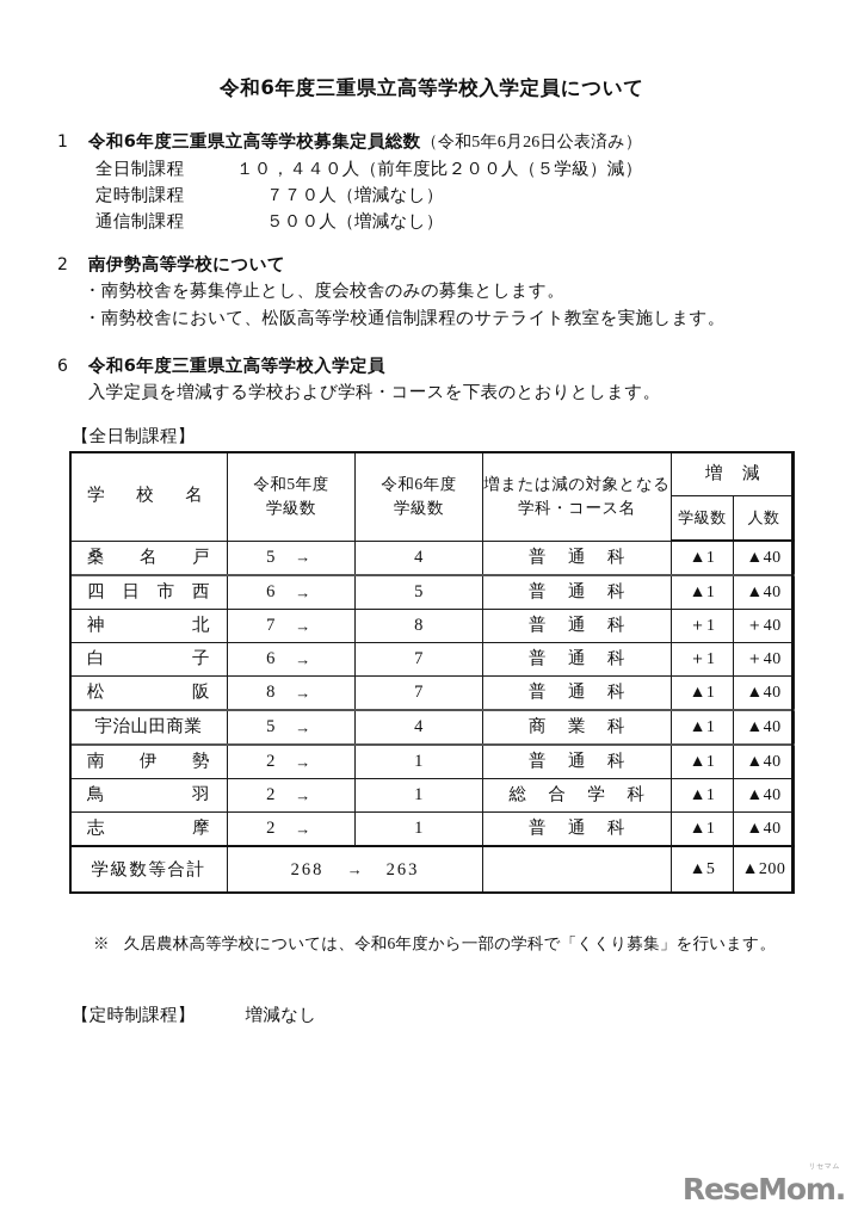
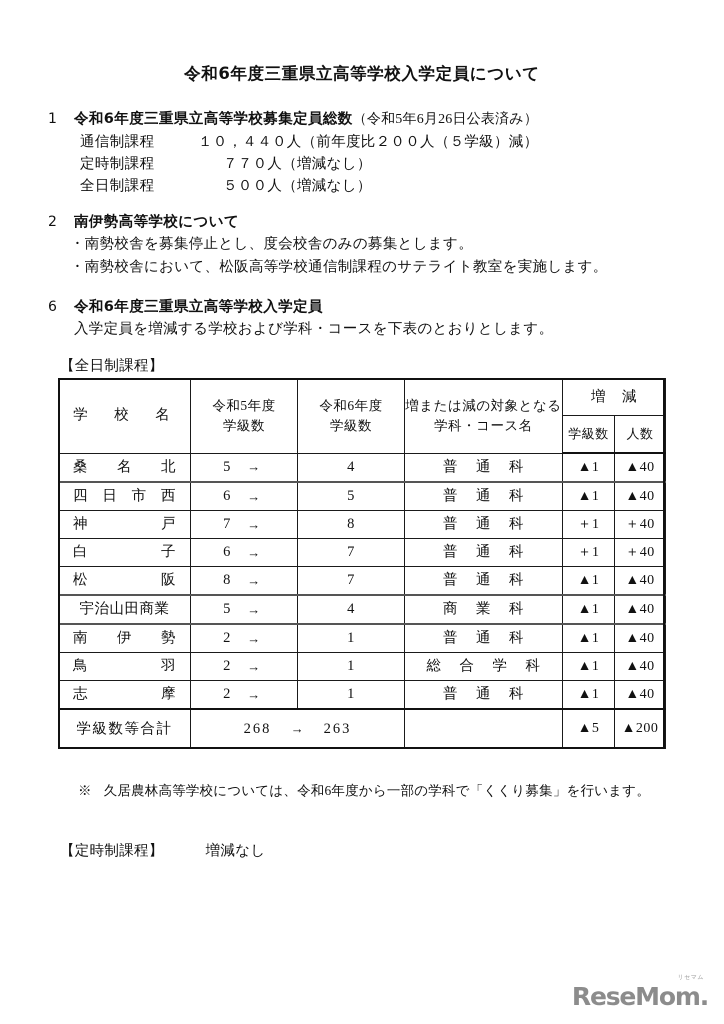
  令和6年度三重県立高等学校入学定員について
  1 令和6年度三重県立高等学校募集定員総数（令和5年6月26日公表済み）
- 全日制課程 １０，４４０人（前年度比２００人（５学級）減）
+ 通信制課程 １０，４４０人（前年度比２００人（５学級）減）
  定時制課程 ７７０人（増減なし）
- 通信制課程 ５００人（増減なし）
+ 全日制課程 ５００人（増減なし）
  2 南伊勢高等学校について
  ・南勢校舎を募集停止とし、度会校舎のみの募集とします。
  ・南勢校舎において、松阪高等学校通信制課程のサテライト教室を実施します。
  6 令和6年度三重県立高等学校入学定員
  入学定員を増減する学校および学科・コースを下表のとおりとします。
  【全日制課程】
  学 校 名	令和5年度 学級数	令和6年度 学級数	増または減の対象となる 学科・コース名	増 減
  学級数	人数
- 桑 名 戸	5 →	4	普 通 科	▲1	▲40
+ 桑 名 北	5 →	4	普 通 科	▲1	▲40
  四 日 市 西	6 →	5	普 通 科	▲1	▲40
- 神 北	7 →	8	普 通 科	＋1	＋40
+ 神 戸	7 →	8	普 通 科	＋1	＋40
  白 子	6 →	7	普 通 科	＋1	＋40
  松 阪	8 →	7	普 通 科	▲1	▲40
  宇治山田商業	5 →	4	商 業 科	▲1	▲40
  南 伊 勢	2 →	1	普 通 科	▲1	▲40
  鳥 羽	2 →	1	総 合 学 科	▲1	▲40
  志 摩	2 →	1	普 通 科	▲1	▲40
  学級数等合計	268 → 263		▲5	▲200
  ※ 久居農林高等学校については、令和6年度から一部の学科で「くくり募集」を行います。
  【定時制課程】 増減なし
  ReseMom.
